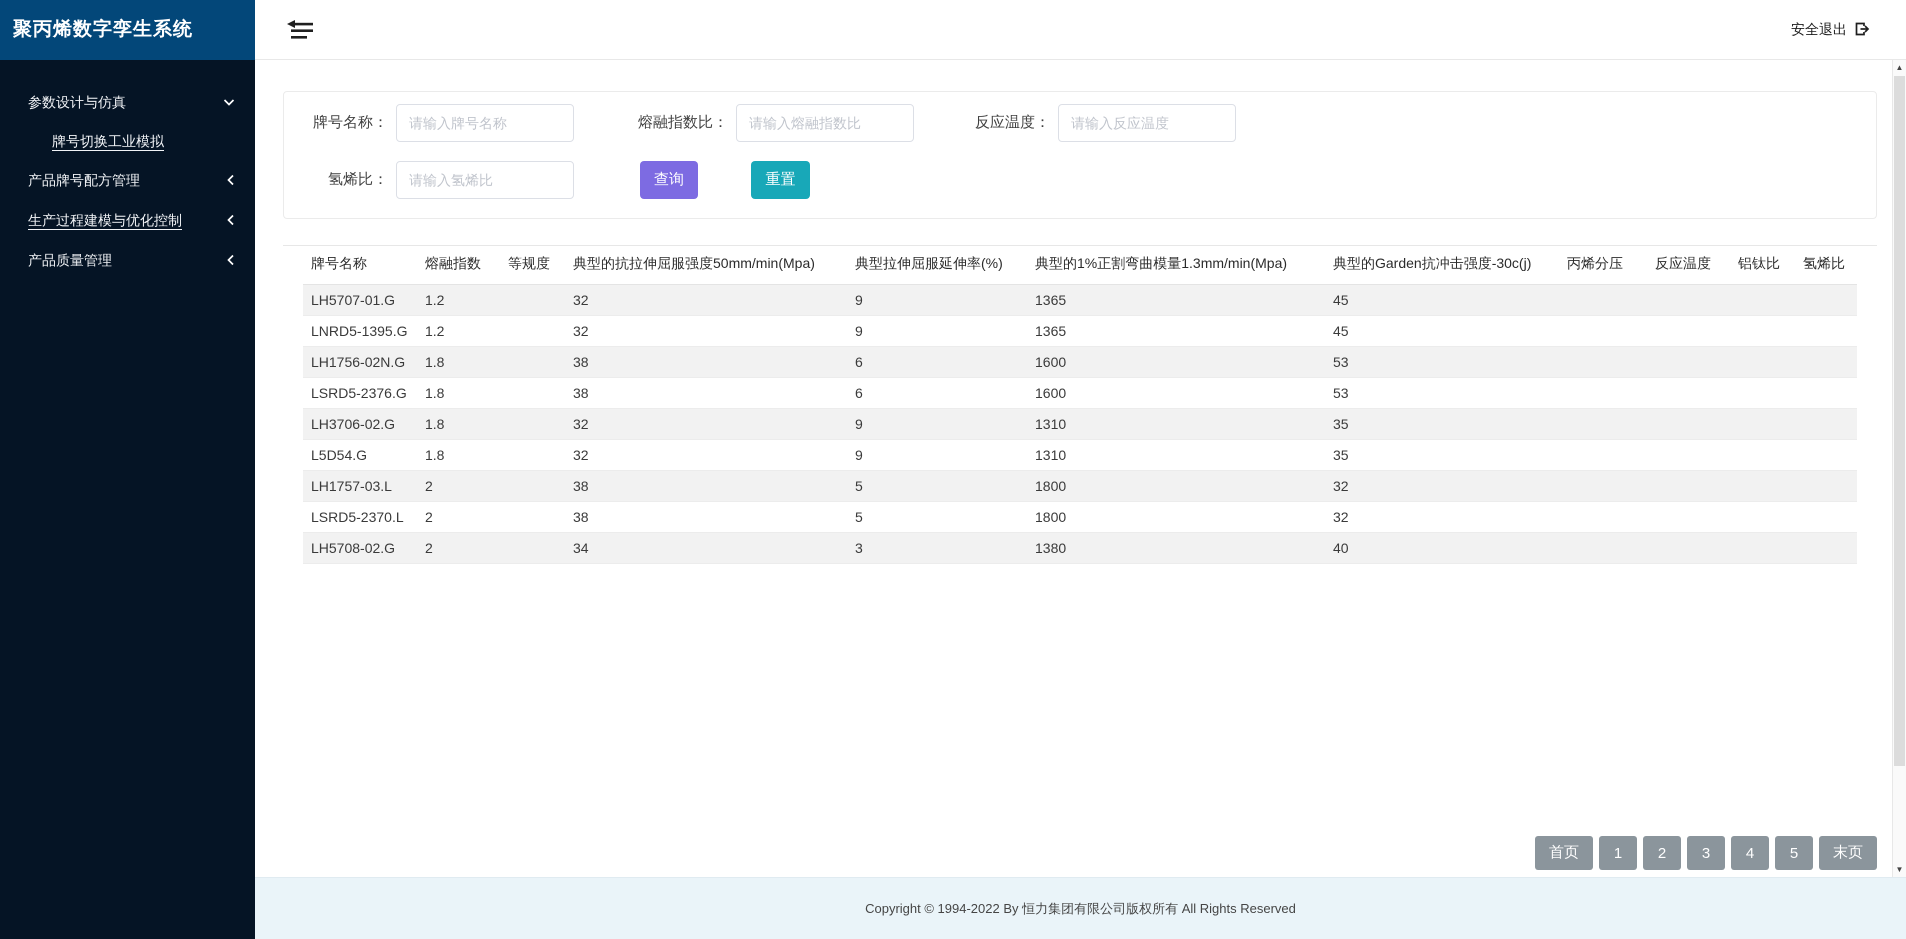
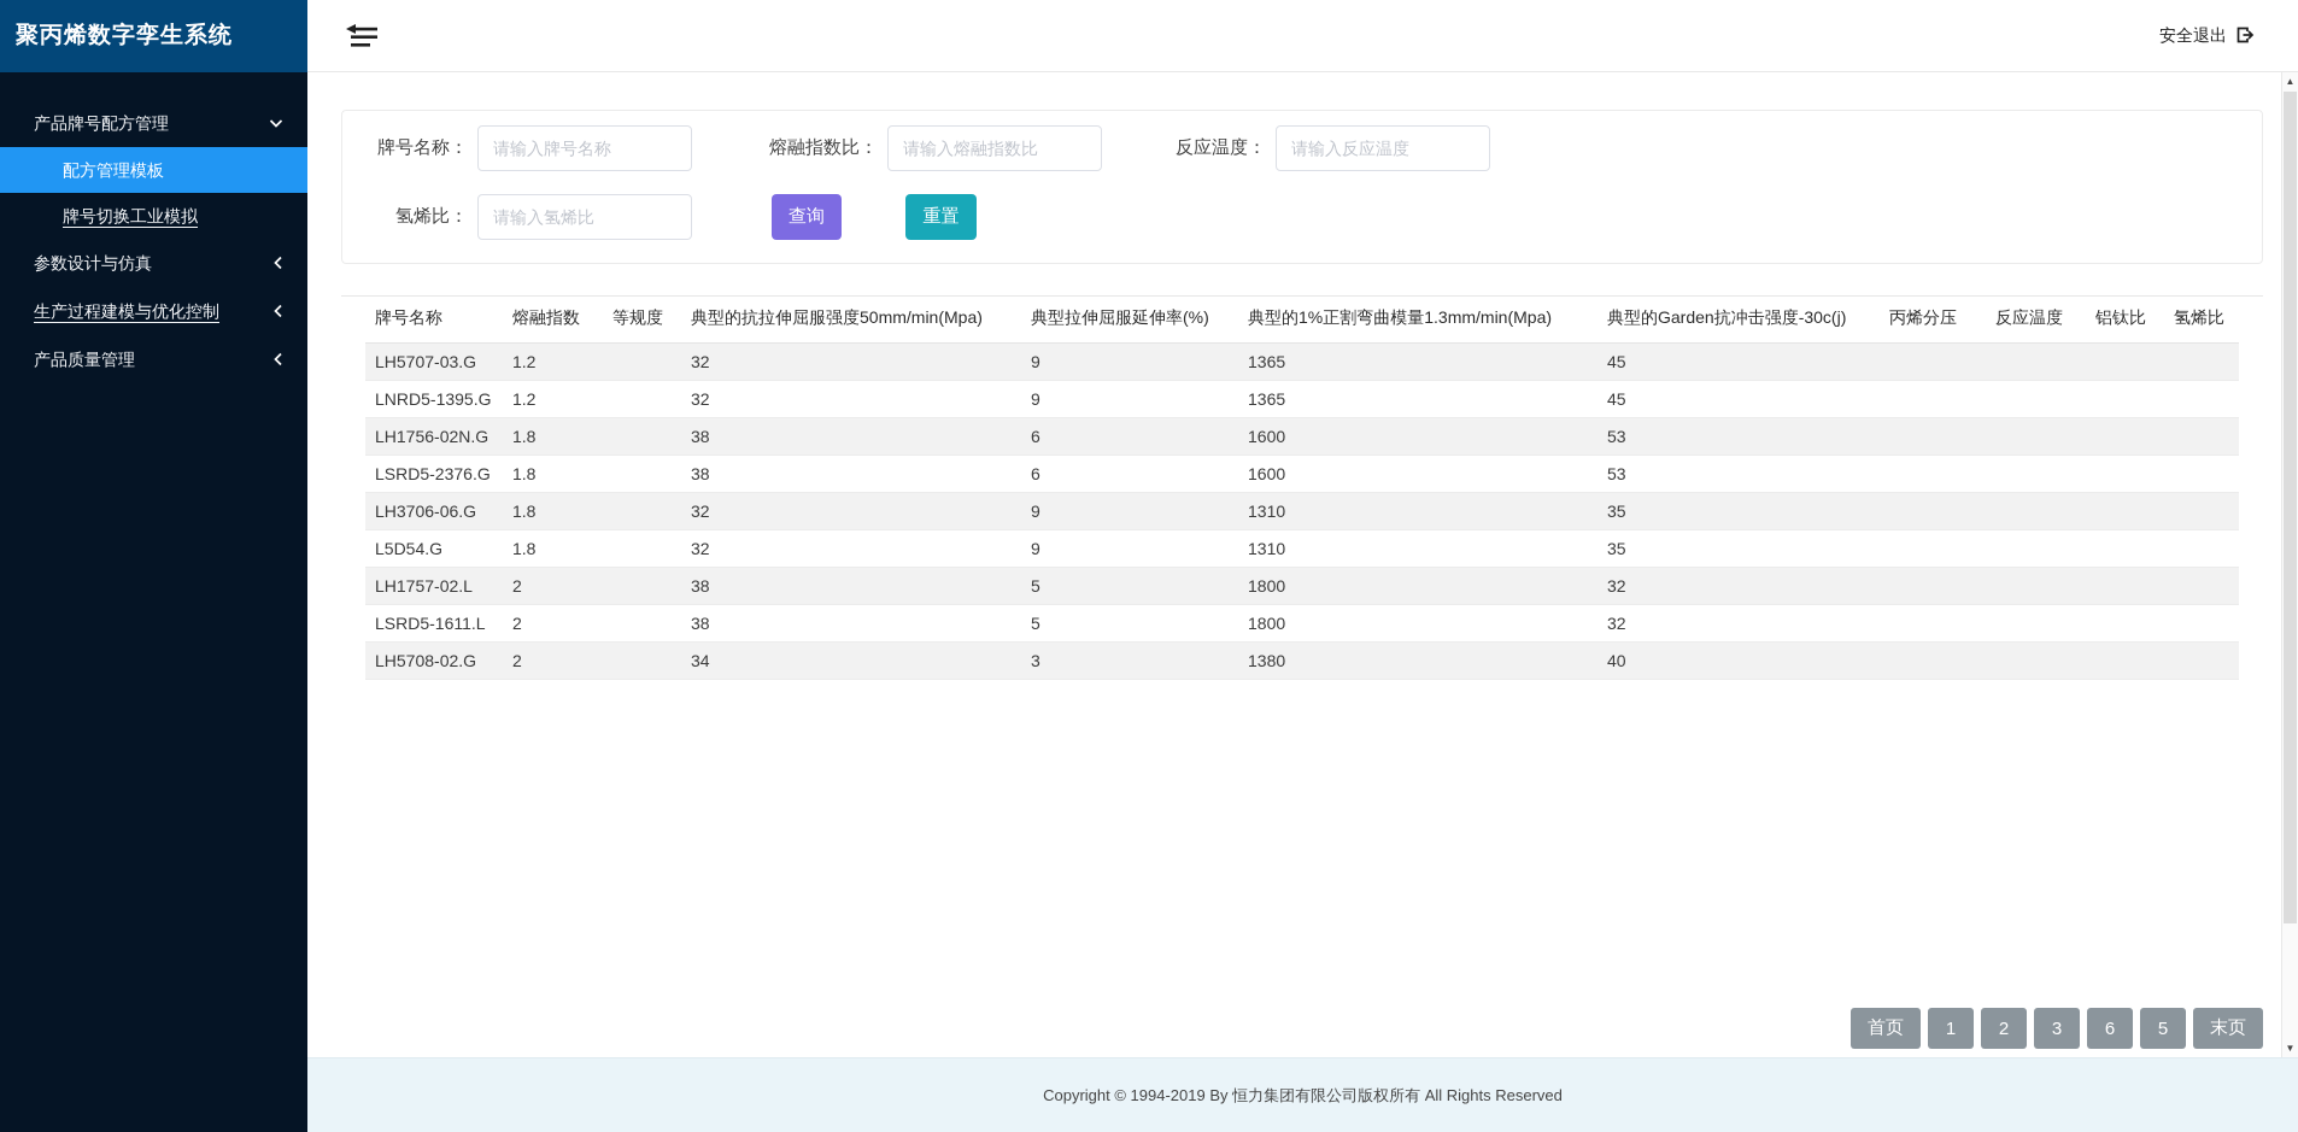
  聚丙烯数字孪生系统
- 参数设计与仿真
+ 产品牌号配方管理
+ 配方管理模板
  牌号切换工业模拟
- 产品牌号配方管理
+ 参数设计与仿真
  生产过程建模与优化控制
  产品质量管理
  安全退出
  牌号名称：
  请输入牌号名称
  熔融指数比：
  请输入熔融指数比
  反应温度：
  请输入反应温度
  氢烯比：
  请输入氢烯比
  查询
  重置
  牌号名称	熔融指数	等规度	典型的抗拉伸屈服强度50mm/min(Mpa)	典型拉伸屈服延伸率(%)	典型的1%正割弯曲模量1.3mm/min(Mpa)	典型的Garden抗冲击强度-30c(j)	丙烯分压	反应温度	铝钛比	氢烯比
- LH5707-01.G	1.2		32	9	1365	45
+ LH5707-03.G	1.2		32	9	1365	45
  LNRD5-1395.G	1.2		32	9	1365	45
  LH1756-02N.G	1.8		38	6	1600	53
  LSRD5-2376.G	1.8		38	6	1600	53
- LH3706-02.G	1.8		32	9	1310	35
+ LH3706-06.G	1.8		32	9	1310	35
  L5D54.G	1.8		32	9	1310	35
- LH1757-03.L	2		38	5	1800	32
+ LH1757-02.L	2		38	5	1800	32
- LSRD5-2370.L	2		38	5	1800	32
+ LSRD5-1611.L	2		38	5	1800	32
  LH5708-02.G	2		34	3	1380	40
  首页
  1
  2
  3
- 4
+ 6
  5
  末页
- Copyright © 1994-2022 By 恒力集团有限公司版权所有 All Rights Reserved
+ Copyright © 1994-2019 By 恒力集团有限公司版权所有 All Rights Reserved
  ▲
  ▼
